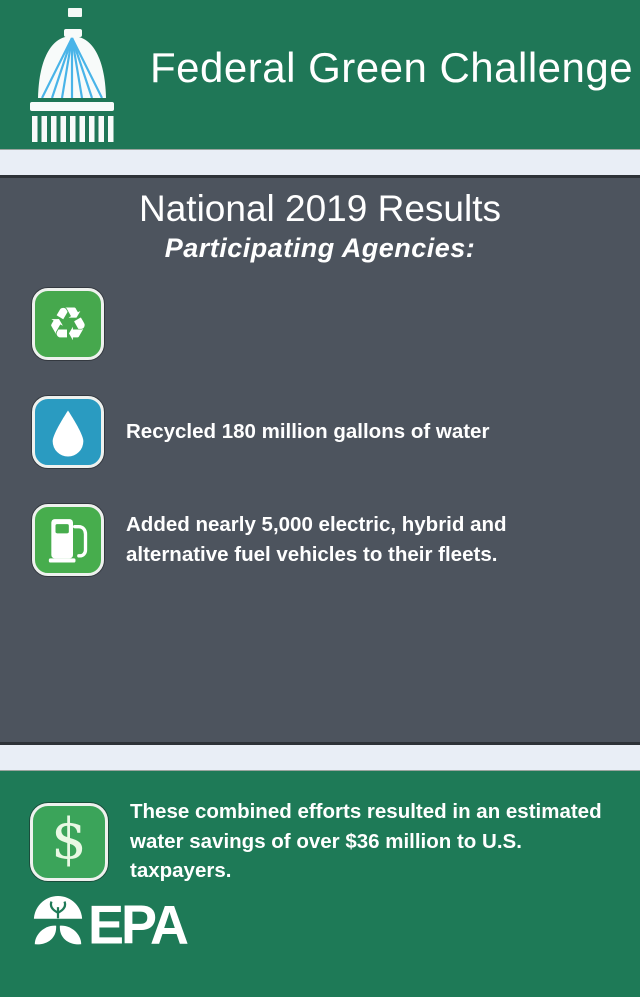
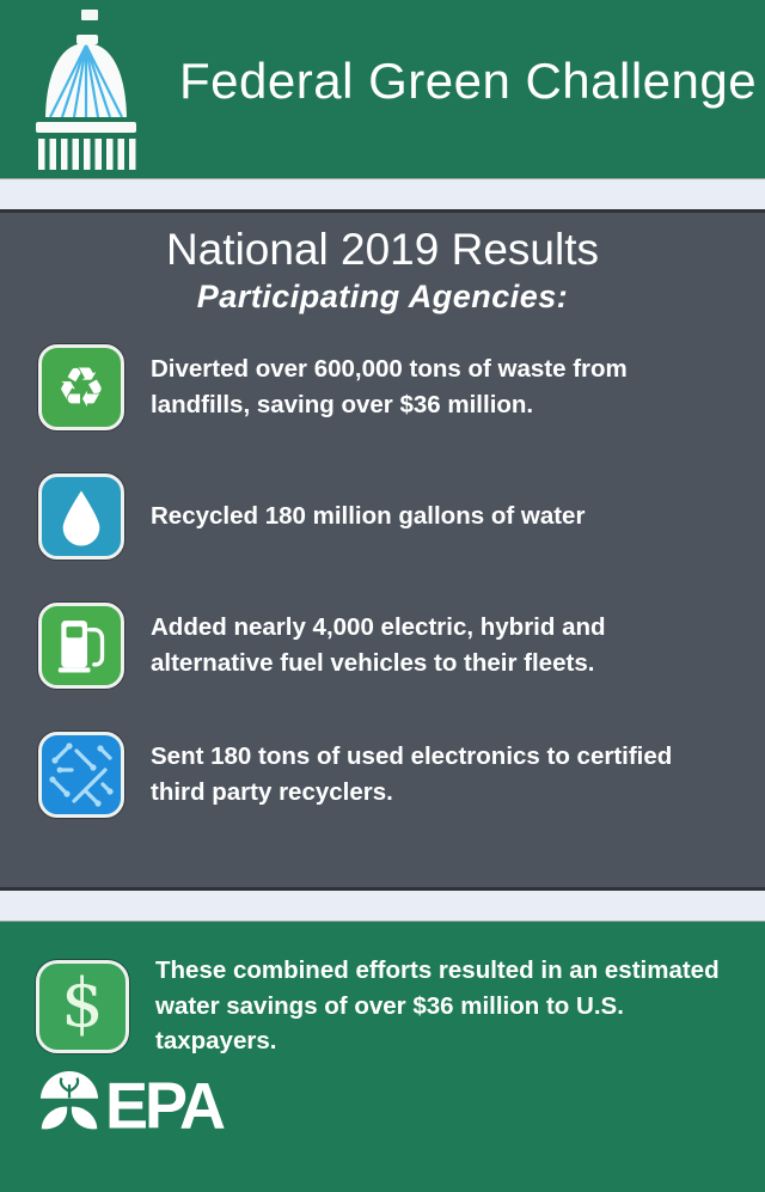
  Federal Green Challenge
  National 2019 Results
  Participating Agencies:
  ♻
+ Diverted over 600,000 tons of waste from landfills, saving over $36 million.
  Recycled 180 million gallons of water
- Added nearly 5,000 electric, hybrid and alternative fuel vehicles to their fleets.
+ Added nearly 4,000 electric, hybrid and alternative fuel vehicles to their fleets.
+ Sent 180 tons of used electronics to certified third party recyclers.
  $
  These combined efforts resulted in an estimated water savings of over $36 million to U.S. taxpayers.
  EPA
